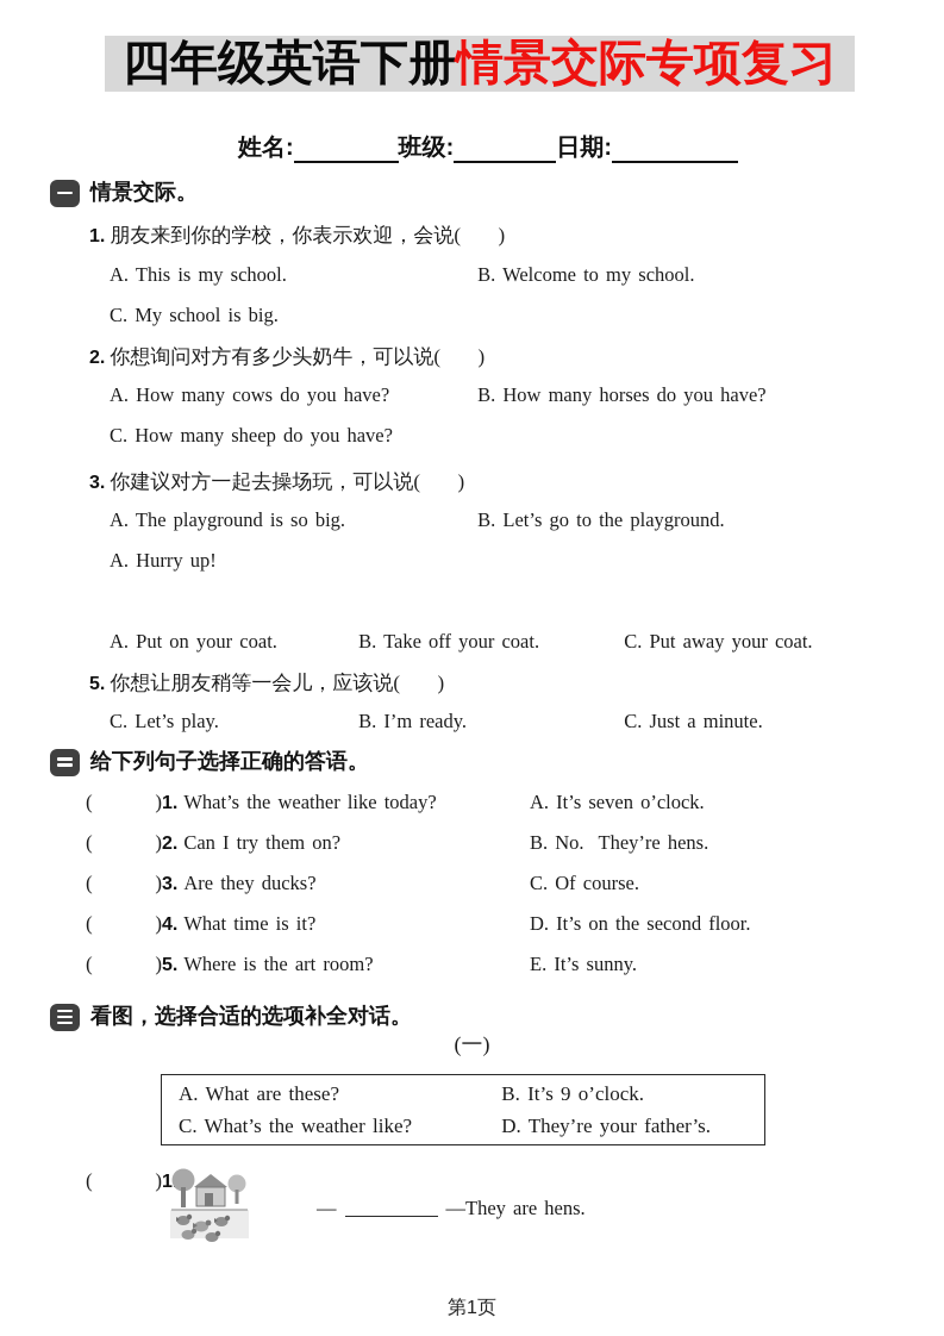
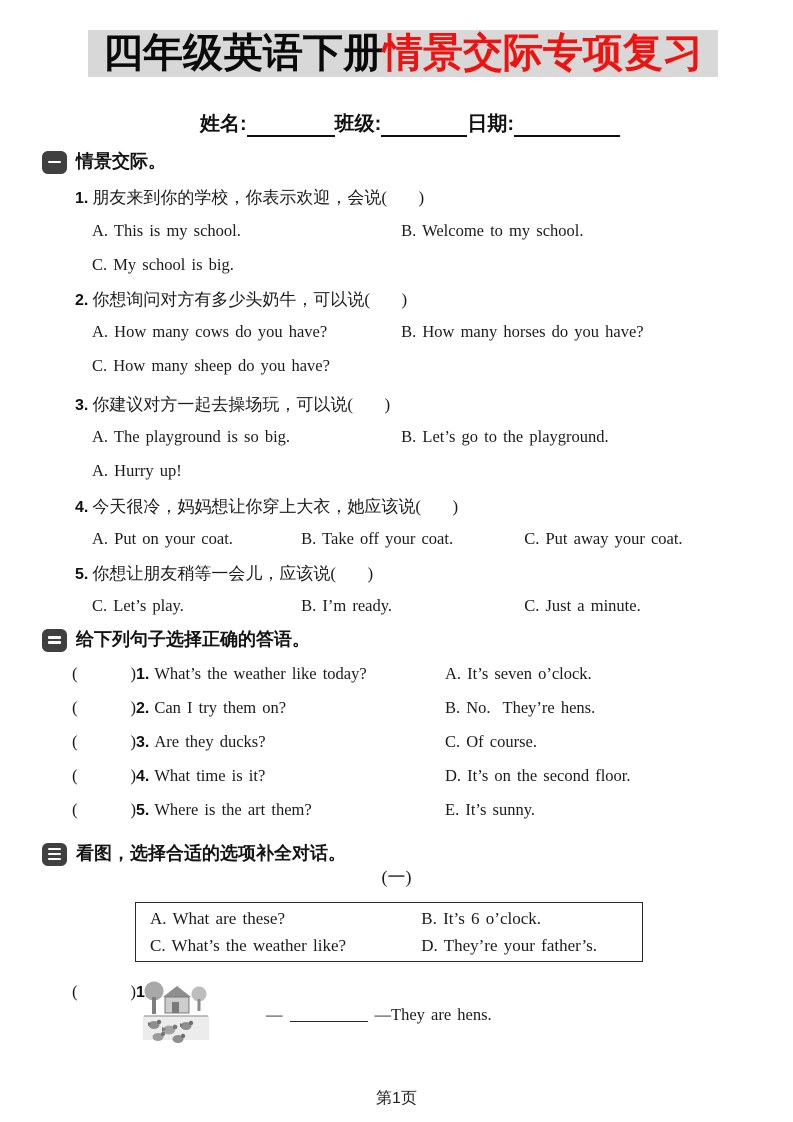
  四年级英语下册情景交际专项复习
  姓名:
  班级:
  日期:
  情景交际。
  1. 朋友来到你的学校，你表示欢迎，会说( )
  A. This is my school. B. Welcome to my school.
  C. My school is big.
  2. 你想询问对方有多少头奶牛，可以说( )
  A. How many cows do you have? B. How many horses do you have?
  C. How many sheep do you have?
  3. 你建议对方一起去操场玩，可以说( )
  A. The playground is so big. B. Let’s go to the playground.
  A. Hurry up!
+ 4. 今天很冷，妈妈想让你穿上大衣，她应该说( )
  A. Put on your coat. B. Take off your coat. C. Put away your coat.
  5. 你想让朋友稍等一会儿，应该说( )
  C. Let’s play. B. I’m ready. C. Just a minute.
  给下列句子选择正确的答语。
  (
  )
  1. What’s the weather like today?
  A. It’s seven o’clock.
  (
  )
  2. Can I try them on?
  B. No. They’re hens.
  (
  )
  3. Are they ducks?
  C. Of course.
  (
  )
  4. What time is it?
  D. It’s on the second floor.
  (
  )
- 5. Where is the art room?
+ 5. Where is the art them?
  E. It’s sunny.
  看图，选择合适的选项补全对话。
  (一)
- A. What are these? B. It’s 9 o’clock.
+ A. What are these? B. It’s 6 o’clock.
  C. What’s the weather like? D. They’re your father’s.
  (
  )
  — —They are hens.
  第1页
